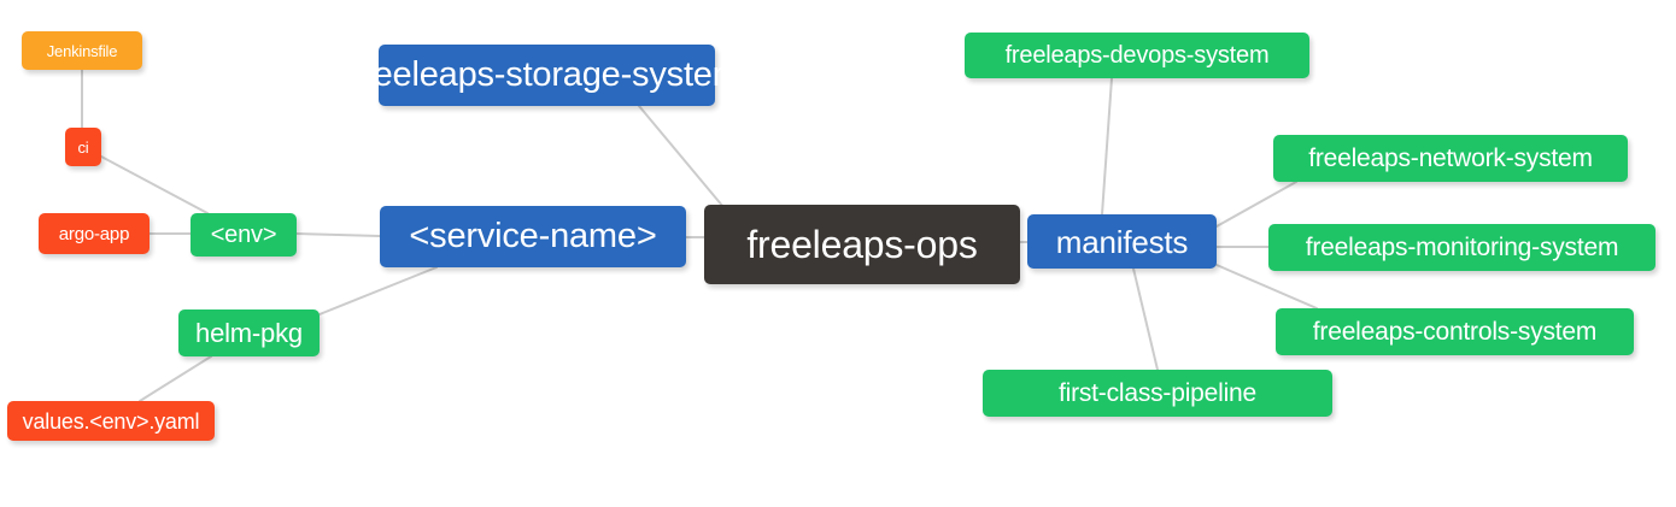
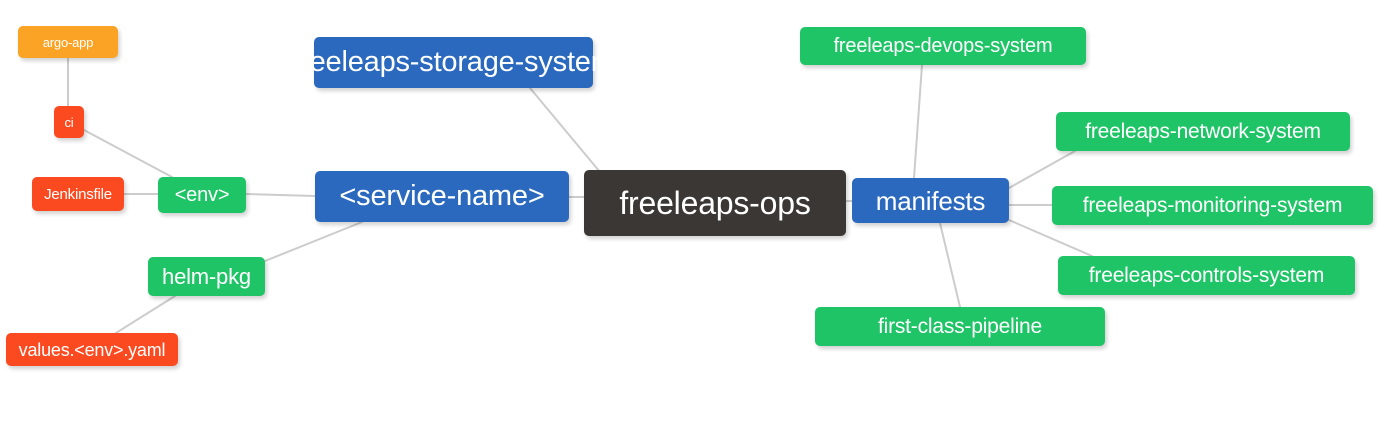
- Jenkinsfile
+ argo-app
  ci
- argo-app
+ Jenkinsfile
  <env>
  helm-pkg
  values.<env>.yaml
  freeleaps-storage-system
  <service-name>
  freeleaps-ops
  manifests
  freeleaps-devops-system
  freeleaps-network-system
  freeleaps-monitoring-system
  freeleaps-controls-system
  first-class-pipeline
